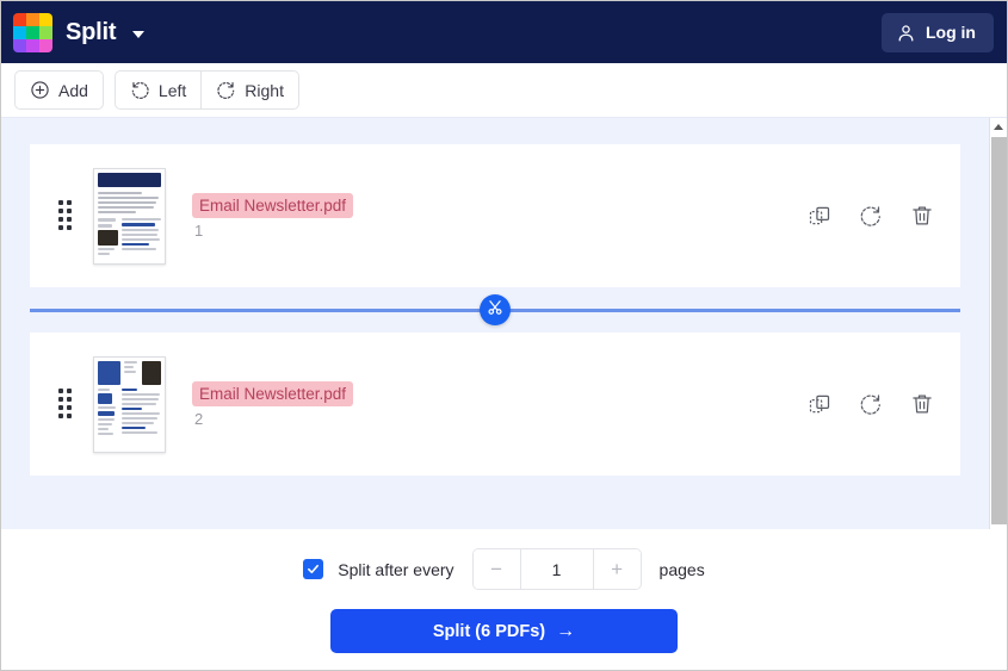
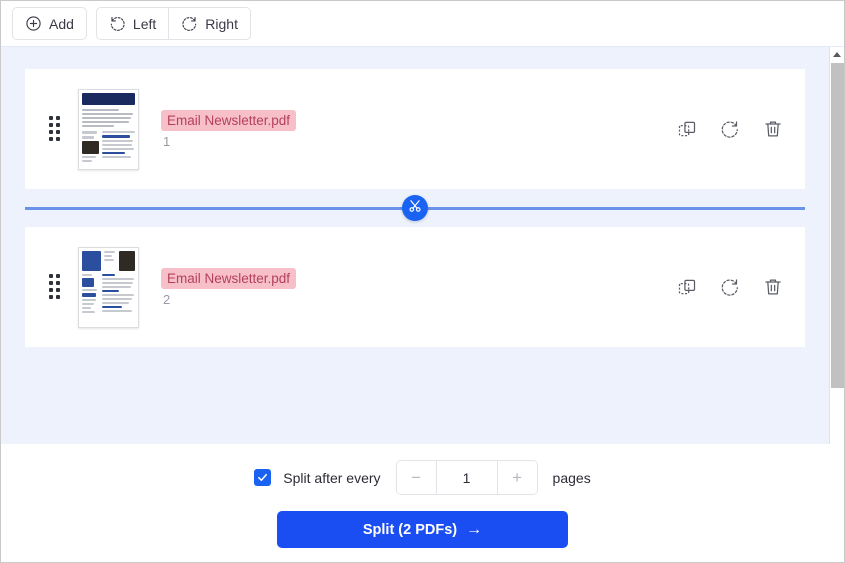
- Split
- Log in
  Add
  Left
  Right
  Email Newsletter.pdf
  1
  Email Newsletter.pdf
  2
  Split after every
  −
  1
  +
  pages
- Split (6 PDFs)
+ Split (2 PDFs)
  →
